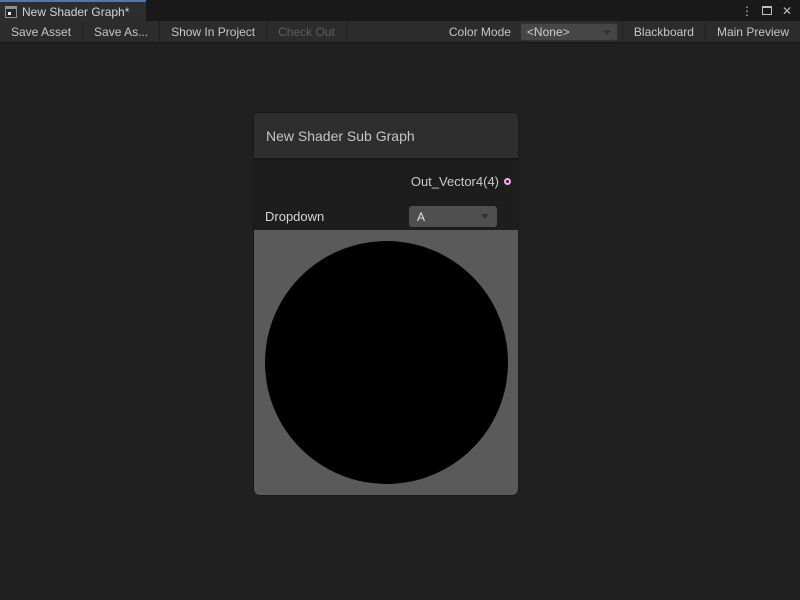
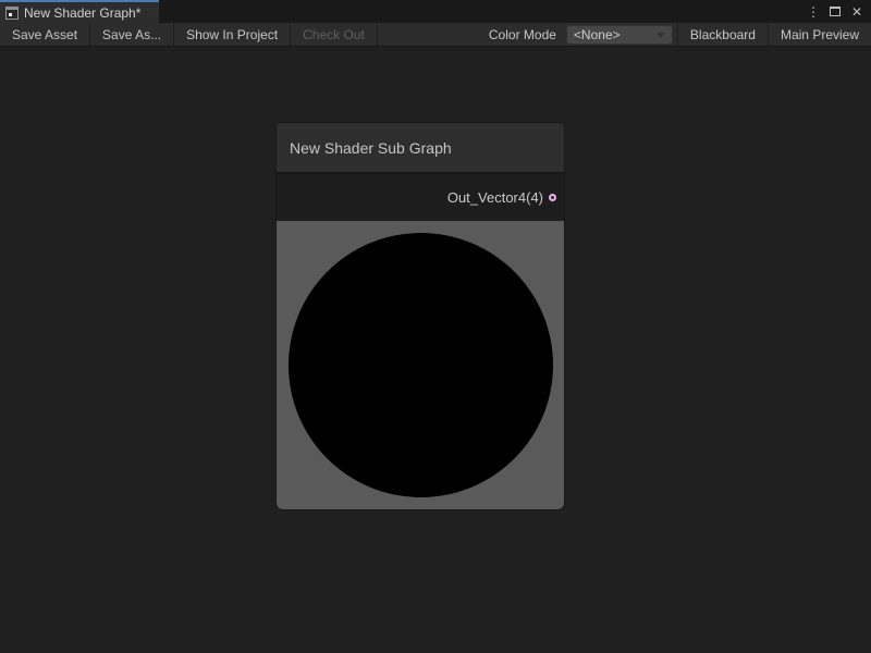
  New Shader Graph*
  ⋮
  ✕
  Save Asset
  Save As...
  Show In Project
  Check Out
  Color Mode
  <None>
  Blackboard
  Main Preview
  New Shader Sub Graph
  Out_Vector4(4)
- Dropdown
- A
